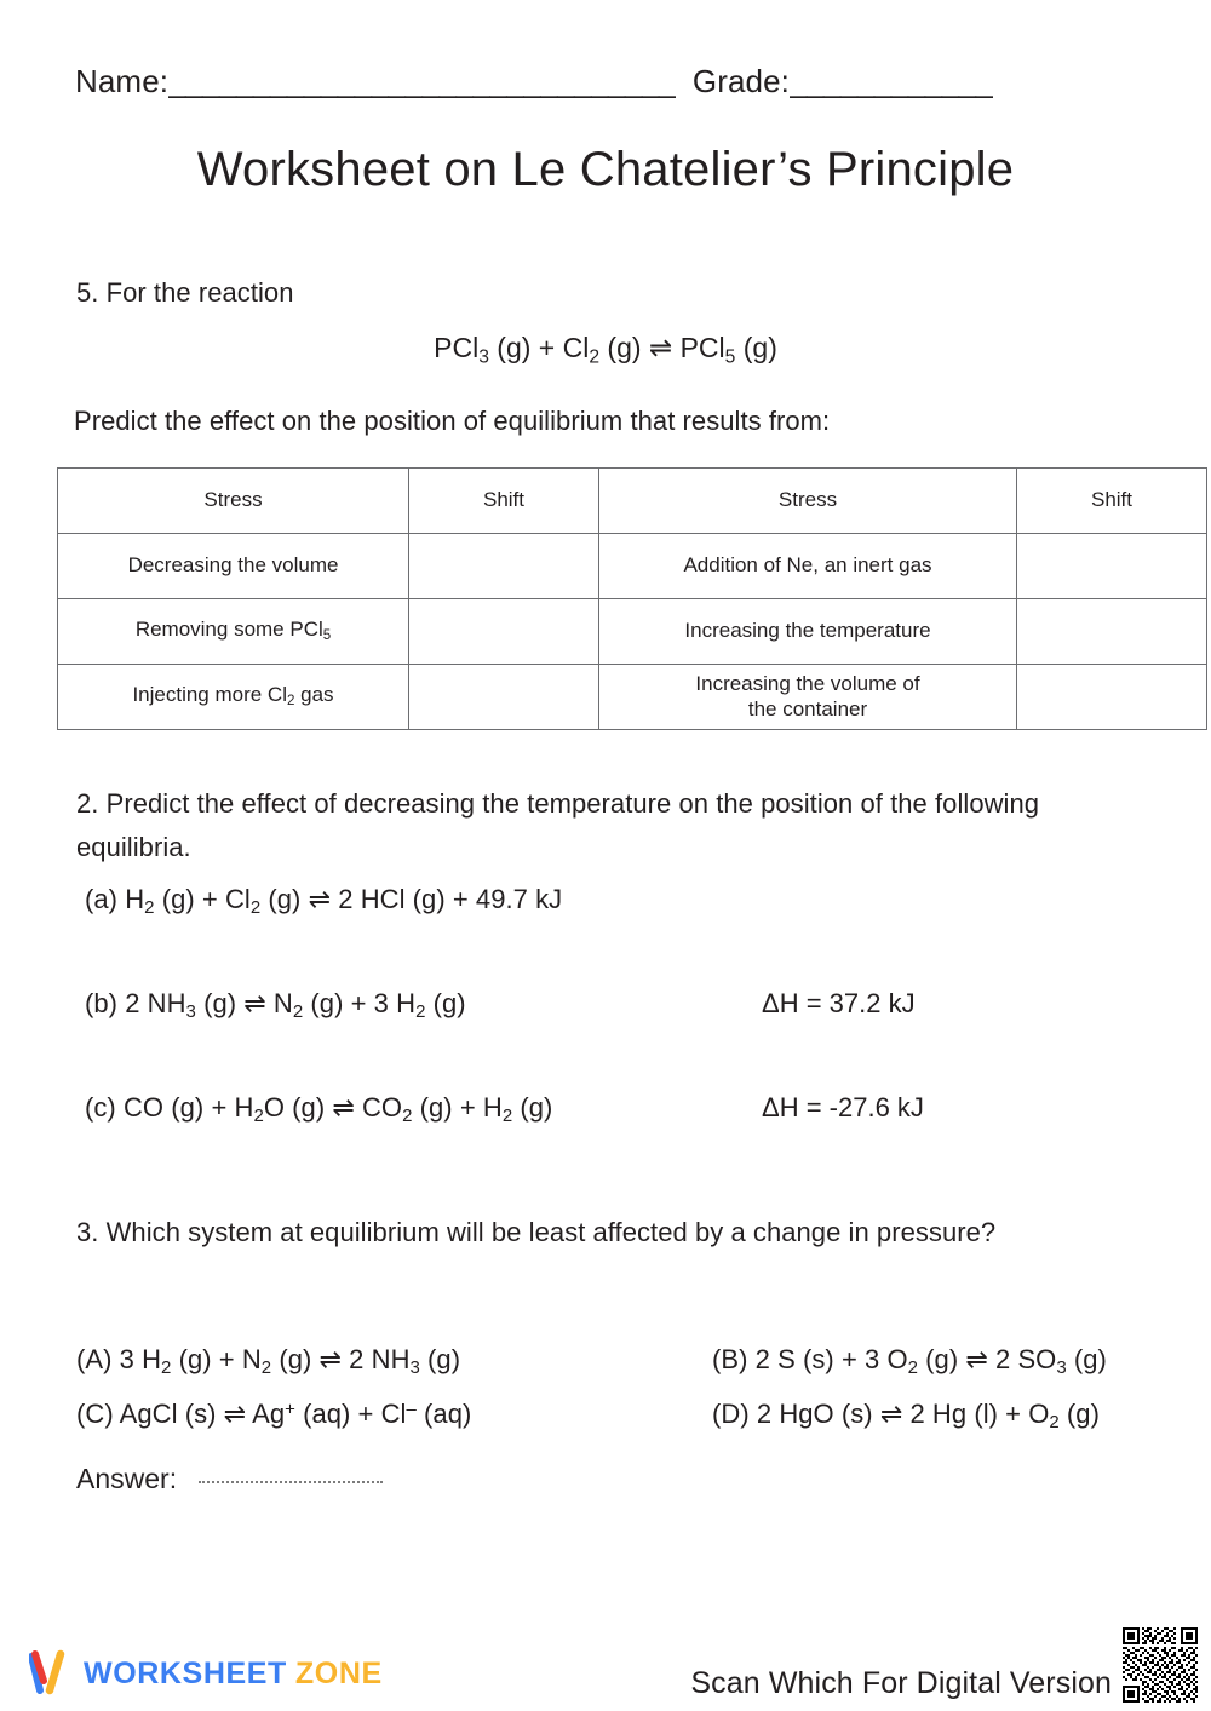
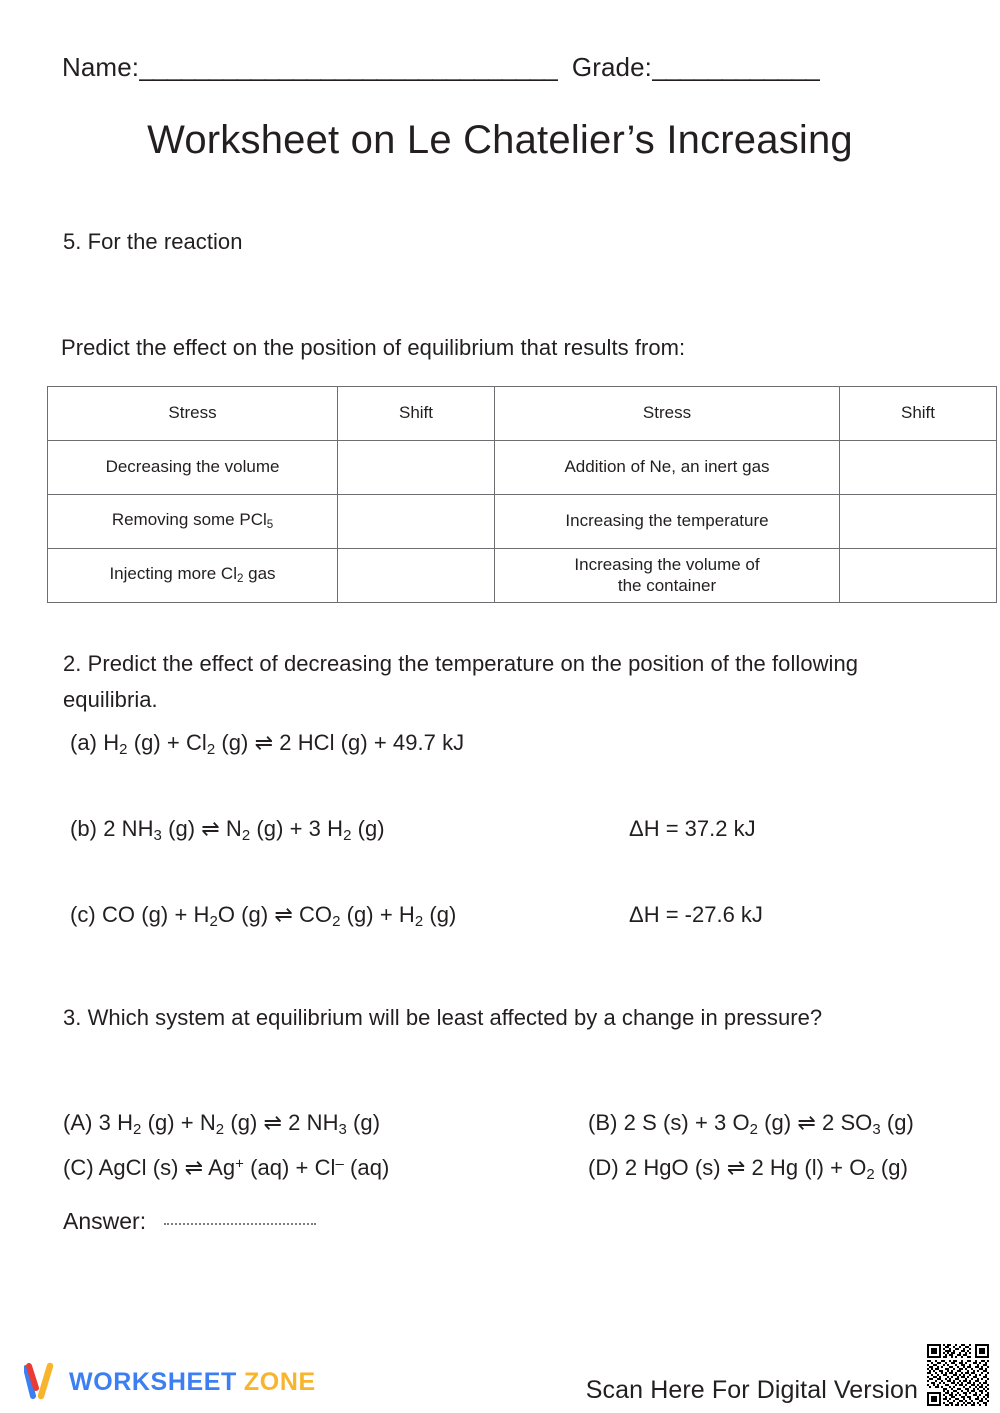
  Name:
  ______________________________
  Grade:
  ____________
- Worksheet on Le Chatelier’s Principle
+ Worksheet on Le Chatelier’s Increasing
  5. For the reaction
- PCl3 (g) + Cl2 (g) ⇌ PCl5 (g)
  Predict the effect on the position of equilibrium that results from:
  Stress	Shift	Stress	Shift
  Decreasing the volume		Addition of Ne, an inert gas
  Removing some PCl5		Increasing the temperature
  Injecting more Cl2 gas		Increasing the volume ofthe container
  2. Predict the effect of decreasing the temperature on the position of the following equilibria.
  (a) H2 (g) + Cl2 (g) ⇌ 2 HCl (g) + 49.7 kJ
  (b) 2 NH3 (g) ⇌ N2 (g) + 3 H2 (g)
  ΔH = 37.2 kJ
  (c) CO (g) + H2O (g) ⇌ CO2 (g) + H2 (g)
  ΔH = -27.6 kJ
  3. Which system at equilibrium will be least affected by a change in pressure?
  (A) 3 H2 (g) + N2 (g) ⇌ 2 NH3 (g)
  (B) 2 S (s) + 3 O2 (g) ⇌ 2 SO3 (g)
  (C) AgCl (s) ⇌ Ag+ (aq) + Cl– (aq)
  (D) 2 HgO (s) ⇌ 2 Hg (l) + O2 (g)
  Answer:
  WORKSHEET ZONE
- Scan Which For Digital Version
+ Scan Here For Digital Version
